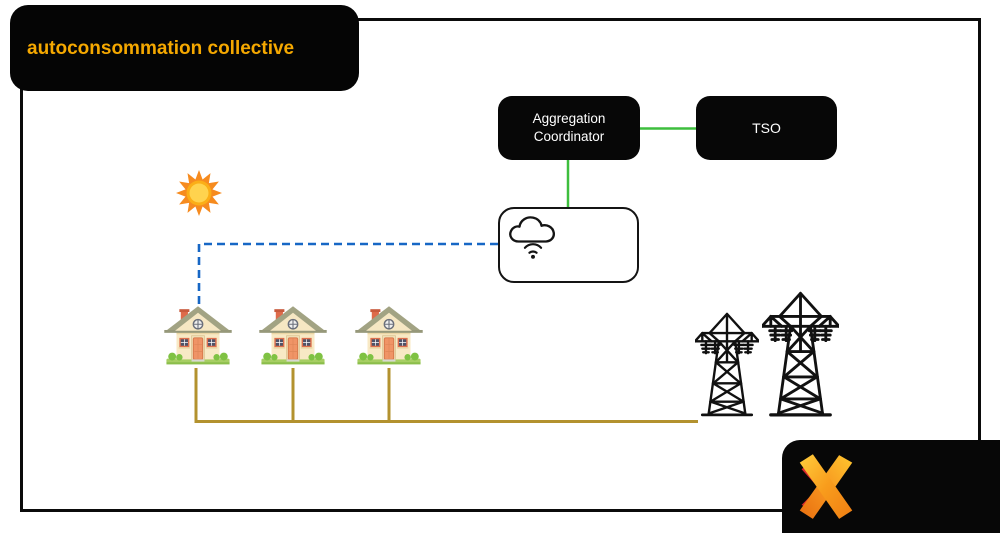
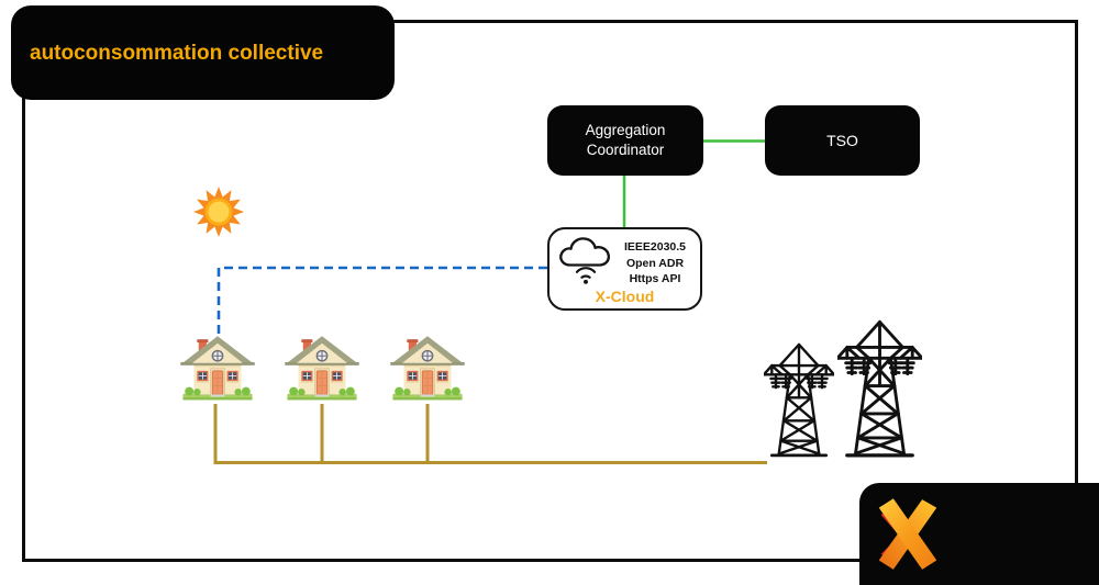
  autoconsommation collective
  Aggregation
  Coordinator
  TSO
+ IEEE2030.5
+ Open ADR
+ Https API
+ X-Cloud
